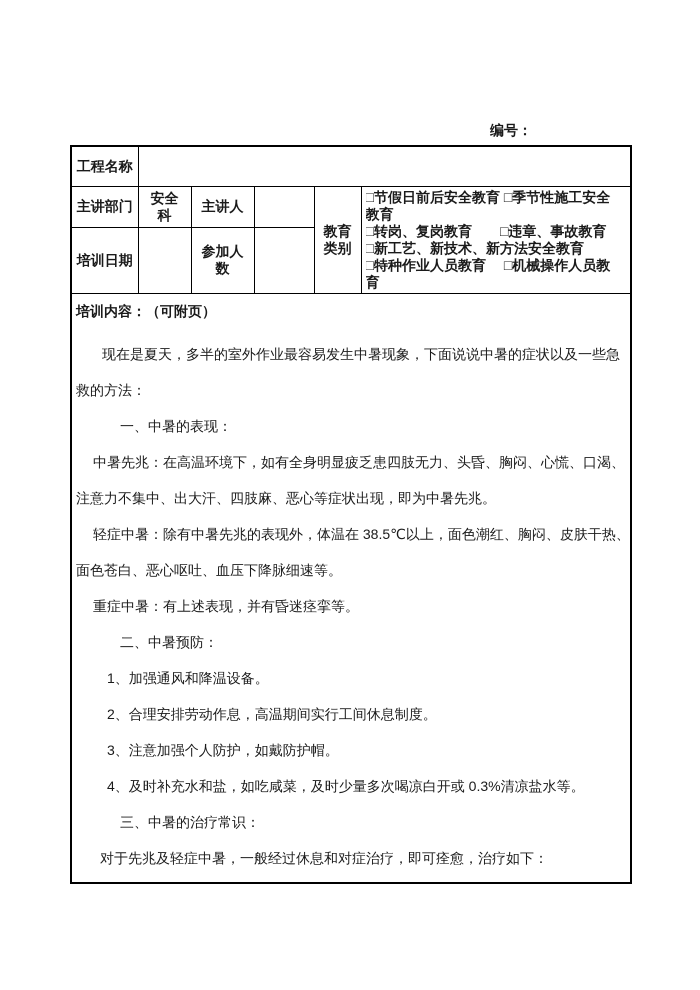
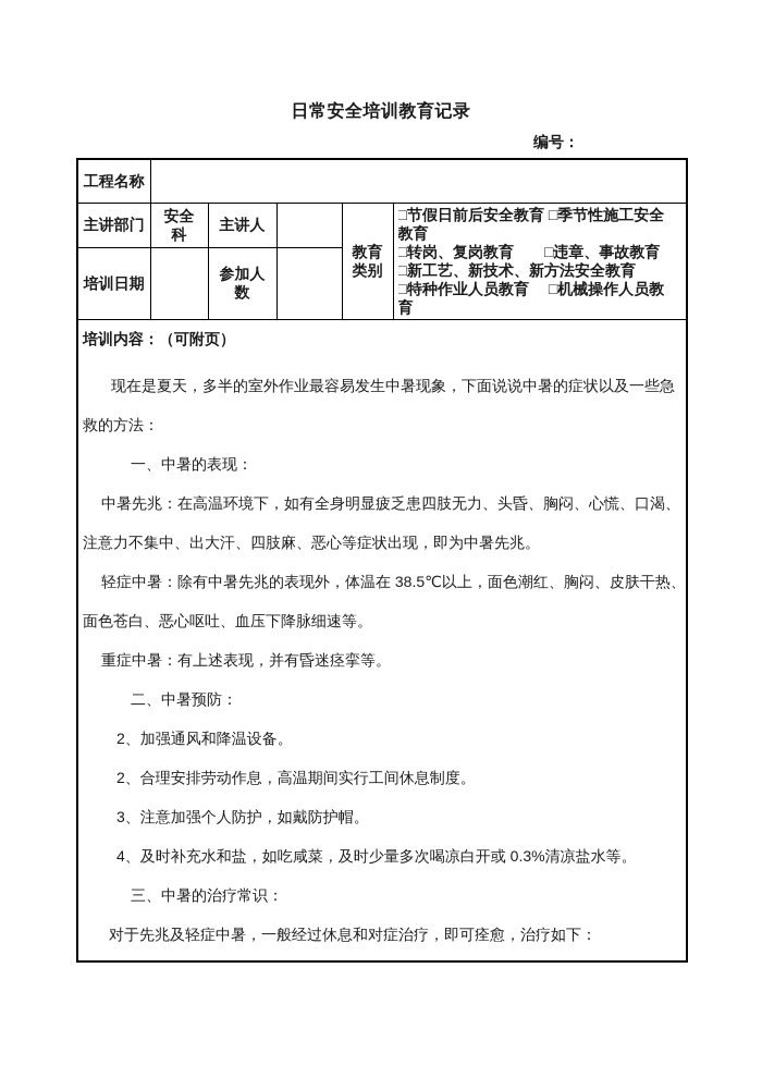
+ 日常安全培训教育记录
  编号：
  工程名称
  主讲部门	安全 科	主讲人		教育 类别	□节假日前后安全教育 □季节性施工安全教育□转岗、复岗教育 □违章、事故教育□新工艺、新技术、新方法安全教育□特种作业人员教育 □机械操作人员教育
  培训日期		参加人 数
- 培训内容：（可附页） 现在是夏天，多半的室外作业最容易发生中暑现象，下面说说中暑的症状以及一些急救的方法：一、中暑的表现：中暑先兆：在高温环境下，如有全身明显疲乏患四肢无力、头昏、胸闷、心慌、口渴、注意力不集中、出大汗、四肢麻、恶心等症状出现，即为中暑先兆。轻症中暑：除有中暑先兆的表现外，体温在 38.5℃以上，面色潮红、胸闷、皮肤干热、面色苍白、恶心呕吐、血压下降脉细速等。重症中暑：有上述表现，并有昏迷痉挛等。二、中暑预防：1、加强通风和降温设备。2、合理安排劳动作息，高温期间实行工间休息制度。3、注意加强个人防护，如戴防护帽。4、及时补充水和盐，如吃咸菜，及时少量多次喝凉白开或 0.3%清凉盐水等。三、中暑的治疗常识：对于先兆及轻症中暑，一般经过休息和对症治疗，即可痊愈，治疗如下：
+ 培训内容：（可附页） 现在是夏天，多半的室外作业最容易发生中暑现象，下面说说中暑的症状以及一些急救的方法：一、中暑的表现：中暑先兆：在高温环境下，如有全身明显疲乏患四肢无力、头昏、胸闷、心慌、口渴、注意力不集中、出大汗、四肢麻、恶心等症状出现，即为中暑先兆。轻症中暑：除有中暑先兆的表现外，体温在 38.5℃以上，面色潮红、胸闷、皮肤干热、面色苍白、恶心呕吐、血压下降脉细速等。重症中暑：有上述表现，并有昏迷痉挛等。二、中暑预防：2、加强通风和降温设备。2、合理安排劳动作息，高温期间实行工间休息制度。3、注意加强个人防护，如戴防护帽。4、及时补充水和盐，如吃咸菜，及时少量多次喝凉白开或 0.3%清凉盐水等。三、中暑的治疗常识：对于先兆及轻症中暑，一般经过休息和对症治疗，即可痊愈，治疗如下：
